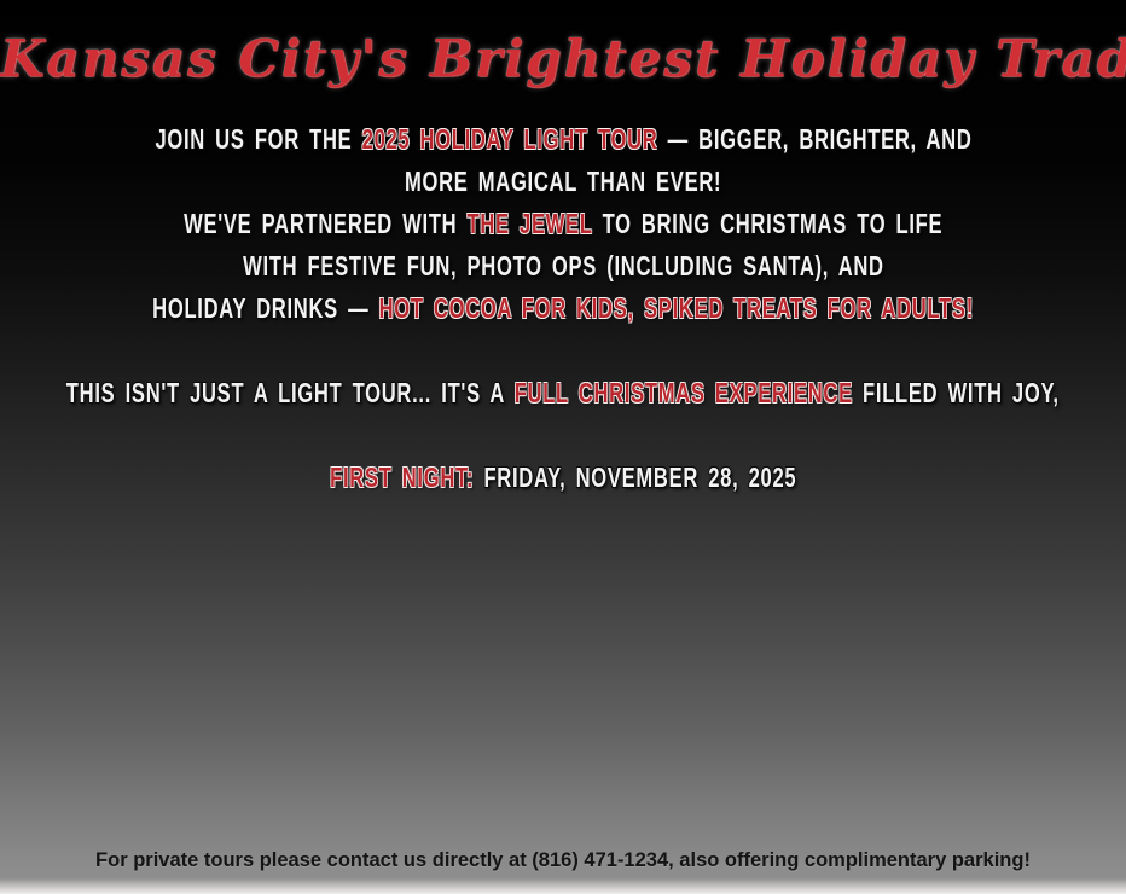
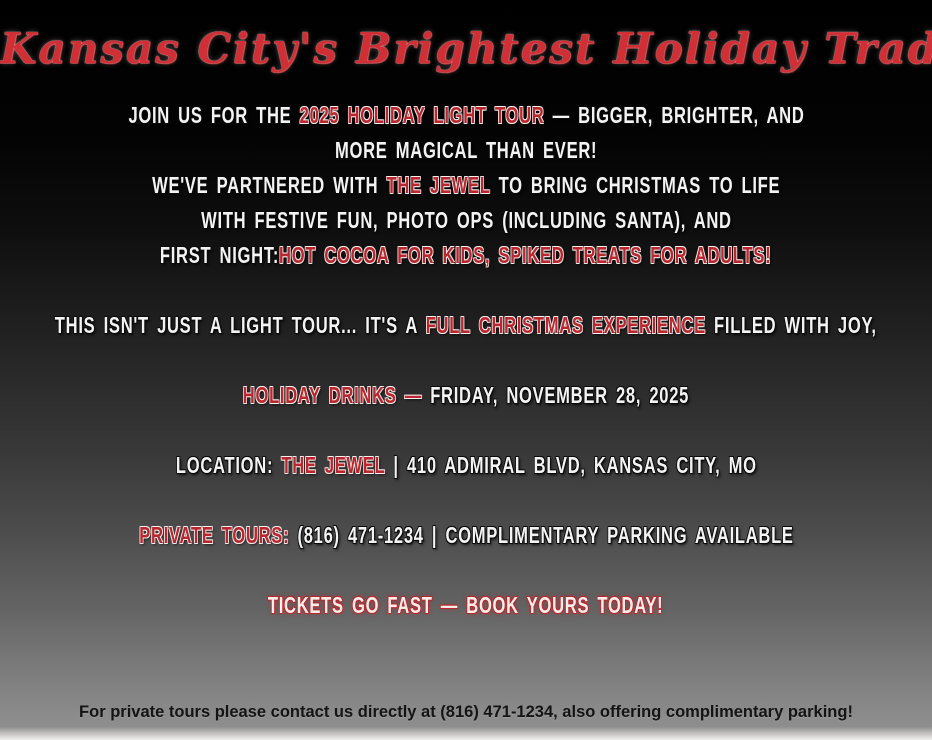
  Kansas City's Brightest Holiday Trad
  JOIN US FOR THE 2025 HOLIDAY LIGHT TOUR — BIGGER, BRIGHTER, AND
  MORE MAGICAL THAN EVER!
  WE'VE PARTNERED WITH THE JEWEL TO BRING CHRISTMAS TO LIFE
  WITH FESTIVE FUN, PHOTO OPS (INCLUDING SANTA), AND
- HOLIDAY DRINKS — HOT COCOA FOR KIDS, SPIKED TREATS FOR ADULTS!
+ FIRST NIGHT:HOT COCOA FOR KIDS, SPIKED TREATS FOR ADULTS!
  THIS ISN'T JUST A LIGHT TOUR... IT'S A FULL CHRISTMAS EXPERIENCE FILLED WITH JOY,
- FIRST NIGHT: FRIDAY, NOVEMBER 28, 2025
+ HOLIDAY DRINKS — FRIDAY, NOVEMBER 28, 2025
+ LOCATION: THE JEWEL | 410 ADMIRAL BLVD, KANSAS CITY, MO
+ PRIVATE TOURS: (816) 471-1234 | COMPLIMENTARY PARKING AVAILABLE
+ TICKETS GO FAST — BOOK YOURS TODAY!
  For private tours please contact us directly at (816) 471-1234, also offering complimentary parking!
